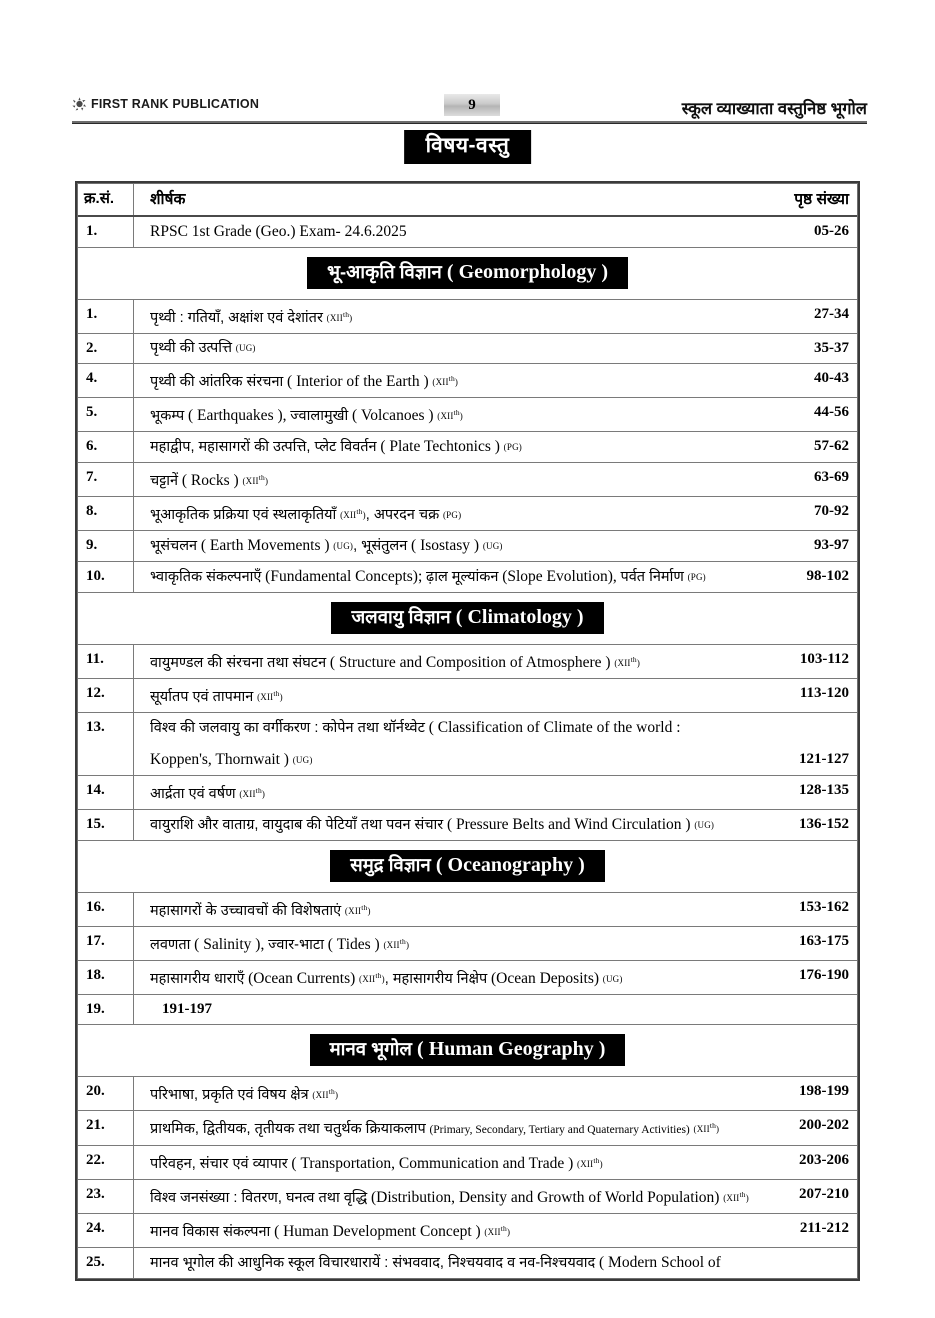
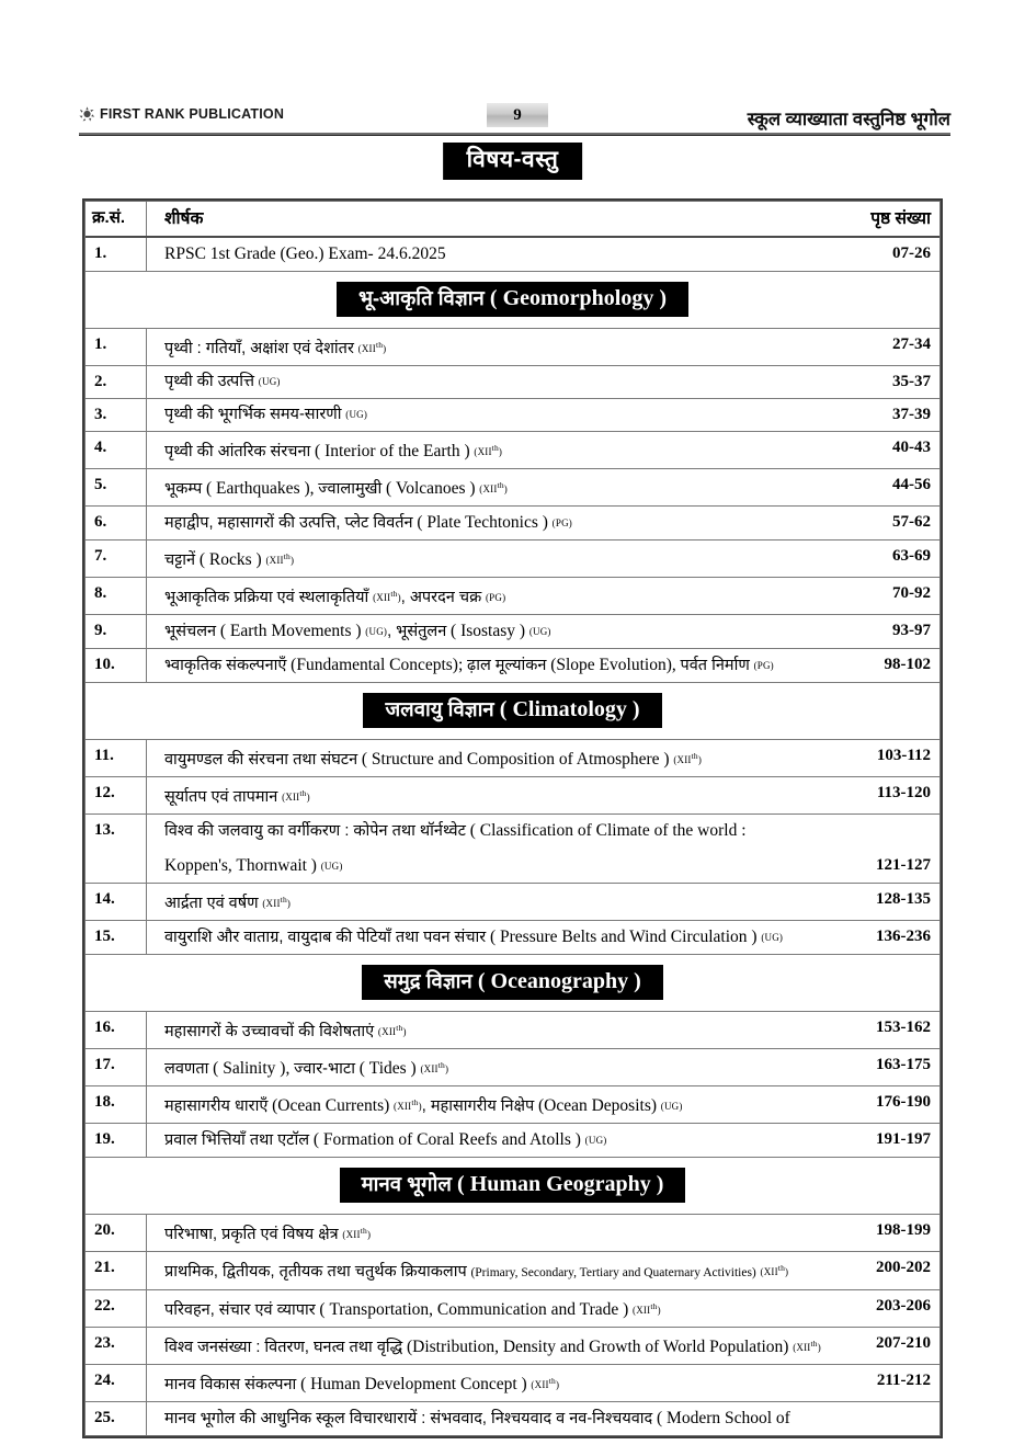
  FIRST RANK PUBLICATION
  9
  स्कूल व्याख्याता वस्तुनिष्ठ भूगोल
  विषय-वस्तु
  क्र.सं.
  शीर्षक
  पृष्ठ संख्या
  1.
  RPSC 1st Grade (Geo.) Exam- 24.6.2025
- 05-26
+ 07-26
  भू-आकृति विज्ञान ( Geomorphology )
  1.
  पृथ्वी : गतियाँ, अक्षांश एवं देशांतर (XIIth)
  27-34
  2.
  पृथ्वी की उत्पत्ति (UG)
  35-37
+ 3.
+ पृथ्वी की भूगर्भिक समय-सारणी (UG)
+ 37-39
  4.
  पृथ्वी की आंतरिक संरचना ( Interior of the Earth ) (XIIth)
  40-43
  5.
  भूकम्प ( Earthquakes ), ज्वालामुखी ( Volcanoes ) (XIIth)
  44-56
  6.
  महाद्वीप, महासागरों की उत्पत्ति, प्लेट विवर्तन ( Plate Techtonics ) (PG)
  57-62
  7.
  चट्टानें ( Rocks ) (XIIth)
  63-69
  8.
  भूआकृतिक प्रक्रिया एवं स्थलाकृतियाँ (XIIth), अपरदन चक्र (PG)
  70-92
  9.
  भूसंचलन ( Earth Movements ) (UG), भूसंतुलन ( Isostasy ) (UG)
  93-97
  10.
  भ्वाकृतिक संकल्पनाएँ (Fundamental Concepts); ढ़ाल मूल्यांकन (Slope Evolution), पर्वत निर्माण (PG)
  98-102
  जलवायु विज्ञान ( Climatology )
  11.
  वायुमण्डल की संरचना तथा संघटन ( Structure and Composition of Atmosphere ) (XIIth)
  103-112
  12.
  सूर्यातप एवं तापमान (XIIth)
  113-120
  13.
  विश्व की जलवायु का वर्गीकरण : कोपेन तथा थॉर्नथ्वेट ( Classification of Climate of the world :
  Koppen's, Thornwait ) (UG)
  121-127
  14.
  आर्द्रता एवं वर्षण (XIIth)
  128-135
  15.
  वायुराशि और वाताग्र, वायुदाब की पेटियाँ तथा पवन संचार ( Pressure Belts and Wind Circulation ) (UG)
- 136-152
+ 136-236
  समुद्र विज्ञान ( Oceanography )
  16.
  महासागरों के उच्चावचों की विशेषताएं (XIIth)
  153-162
  17.
  लवणता ( Salinity ), ज्वार-भाटा ( Tides ) (XIIth)
  163-175
  18.
  महासागरीय धाराएँ (Ocean Currents) (XIIth), महासागरीय निक्षेप (Ocean Deposits) (UG)
  176-190
  19.
+ प्रवाल भित्तियाँ तथा एटॉल ( Formation of Coral Reefs and Atolls ) (UG)
  191-197
  मानव भूगोल ( Human Geography )
  20.
  परिभाषा, प्रकृति एवं विषय क्षेत्र (XIIth)
  198-199
  21.
  प्राथमिक, द्वितीयक, तृतीयक तथा चतुर्थक क्रियाकलाप (Primary, Secondary, Tertiary and Quaternary Activities) (XIIth)
  200-202
  22.
  परिवहन, संचार एवं व्यापार ( Transportation, Communication and Trade ) (XIIth)
  203-206
  23.
  विश्व जनसंख्या : वितरण, घनत्व तथा वृद्धि (Distribution, Density and Growth of World Population) (XIIth)
  207-210
  24.
  मानव विकास संकल्पना ( Human Development Concept ) (XIIth)
  211-212
  25.
  मानव भूगोल की आधुनिक स्कूल विचारधारायें : संभववाद, निश्चयवाद व नव-निश्चयवाद ( Modern School of
